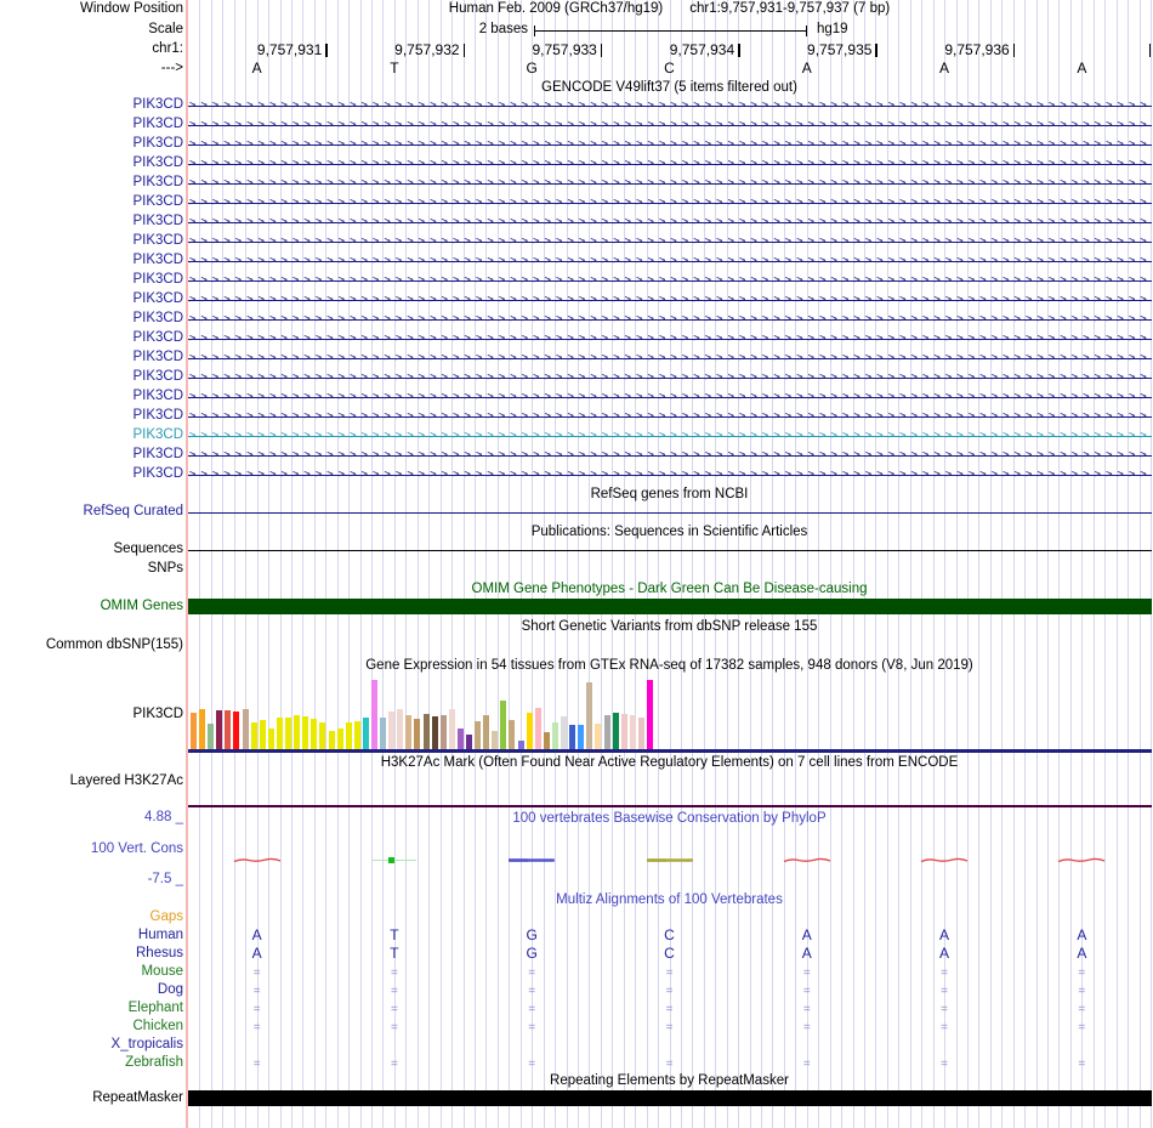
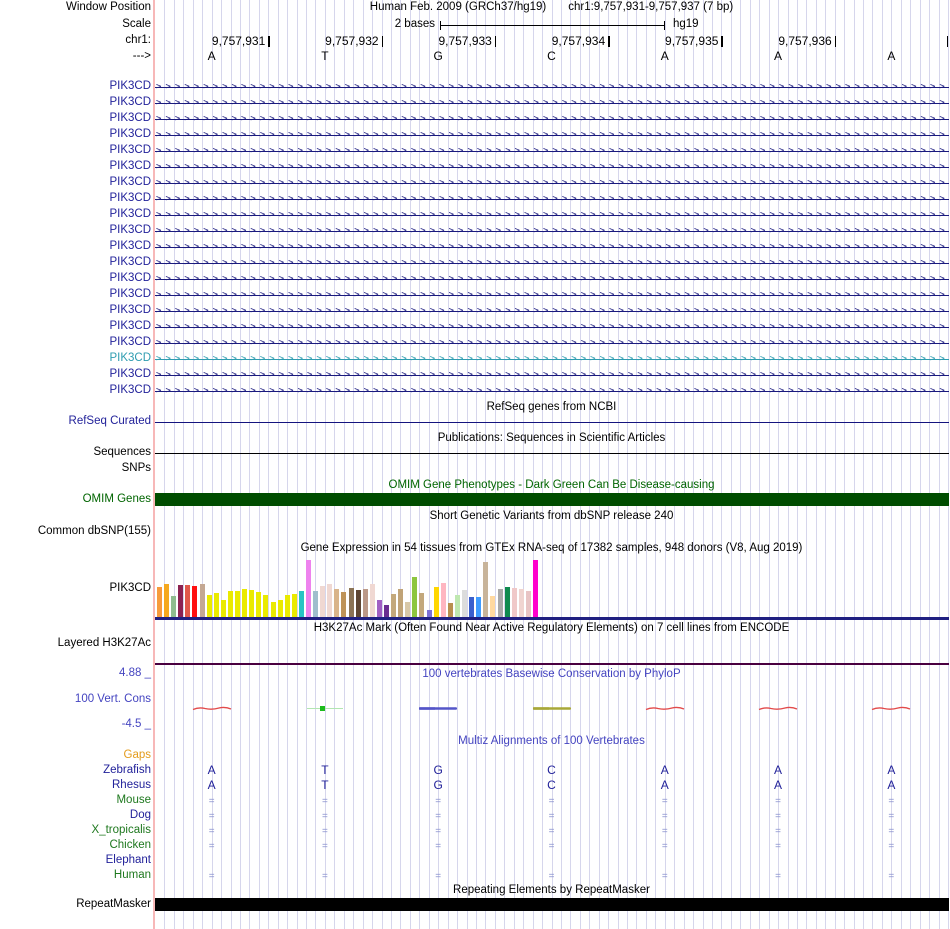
  Window Position
  Human Feb. 2009 (GRCh37/hg19) chr1:9,757,931-9,757,937 (7 bp)
  Scale
  2 bases
  hg19
  chr1:
  9,757,931
  9,757,932
  9,757,933
  9,757,934
  9,757,935
  9,757,936
  --->
  A
  T
  G
  C
  A
  A
  A
- GENCODE V49lift37 (5 items filtered out)
  PIK3CD
  >>>>>>>>>>>>>>>>>>>>>>>>>>>>>>>>>>>>>>>>>>>>>>>>>>>>>>>>>>>>>>>>>>>>>>>>>>>>>>>>>>>>
  PIK3CD
  >>>>>>>>>>>>>>>>>>>>>>>>>>>>>>>>>>>>>>>>>>>>>>>>>>>>>>>>>>>>>>>>>>>>>>>>>>>>>>>>>>>>
  PIK3CD
  >>>>>>>>>>>>>>>>>>>>>>>>>>>>>>>>>>>>>>>>>>>>>>>>>>>>>>>>>>>>>>>>>>>>>>>>>>>>>>>>>>>>
  PIK3CD
  >>>>>>>>>>>>>>>>>>>>>>>>>>>>>>>>>>>>>>>>>>>>>>>>>>>>>>>>>>>>>>>>>>>>>>>>>>>>>>>>>>>>
  PIK3CD
  >>>>>>>>>>>>>>>>>>>>>>>>>>>>>>>>>>>>>>>>>>>>>>>>>>>>>>>>>>>>>>>>>>>>>>>>>>>>>>>>>>>>
  PIK3CD
  >>>>>>>>>>>>>>>>>>>>>>>>>>>>>>>>>>>>>>>>>>>>>>>>>>>>>>>>>>>>>>>>>>>>>>>>>>>>>>>>>>>>
  PIK3CD
  >>>>>>>>>>>>>>>>>>>>>>>>>>>>>>>>>>>>>>>>>>>>>>>>>>>>>>>>>>>>>>>>>>>>>>>>>>>>>>>>>>>>
  PIK3CD
  >>>>>>>>>>>>>>>>>>>>>>>>>>>>>>>>>>>>>>>>>>>>>>>>>>>>>>>>>>>>>>>>>>>>>>>>>>>>>>>>>>>>
  PIK3CD
  >>>>>>>>>>>>>>>>>>>>>>>>>>>>>>>>>>>>>>>>>>>>>>>>>>>>>>>>>>>>>>>>>>>>>>>>>>>>>>>>>>>>
  PIK3CD
  >>>>>>>>>>>>>>>>>>>>>>>>>>>>>>>>>>>>>>>>>>>>>>>>>>>>>>>>>>>>>>>>>>>>>>>>>>>>>>>>>>>>
  PIK3CD
  >>>>>>>>>>>>>>>>>>>>>>>>>>>>>>>>>>>>>>>>>>>>>>>>>>>>>>>>>>>>>>>>>>>>>>>>>>>>>>>>>>>>
  PIK3CD
  >>>>>>>>>>>>>>>>>>>>>>>>>>>>>>>>>>>>>>>>>>>>>>>>>>>>>>>>>>>>>>>>>>>>>>>>>>>>>>>>>>>>
  PIK3CD
  >>>>>>>>>>>>>>>>>>>>>>>>>>>>>>>>>>>>>>>>>>>>>>>>>>>>>>>>>>>>>>>>>>>>>>>>>>>>>>>>>>>>
  PIK3CD
  >>>>>>>>>>>>>>>>>>>>>>>>>>>>>>>>>>>>>>>>>>>>>>>>>>>>>>>>>>>>>>>>>>>>>>>>>>>>>>>>>>>>
  PIK3CD
  >>>>>>>>>>>>>>>>>>>>>>>>>>>>>>>>>>>>>>>>>>>>>>>>>>>>>>>>>>>>>>>>>>>>>>>>>>>>>>>>>>>>
  PIK3CD
  >>>>>>>>>>>>>>>>>>>>>>>>>>>>>>>>>>>>>>>>>>>>>>>>>>>>>>>>>>>>>>>>>>>>>>>>>>>>>>>>>>>>
  PIK3CD
  >>>>>>>>>>>>>>>>>>>>>>>>>>>>>>>>>>>>>>>>>>>>>>>>>>>>>>>>>>>>>>>>>>>>>>>>>>>>>>>>>>>>
  PIK3CD
  >>>>>>>>>>>>>>>>>>>>>>>>>>>>>>>>>>>>>>>>>>>>>>>>>>>>>>>>>>>>>>>>>>>>>>>>>>>>>>>>>>>>
  PIK3CD
  >>>>>>>>>>>>>>>>>>>>>>>>>>>>>>>>>>>>>>>>>>>>>>>>>>>>>>>>>>>>>>>>>>>>>>>>>>>>>>>>>>>>
  PIK3CD
  >>>>>>>>>>>>>>>>>>>>>>>>>>>>>>>>>>>>>>>>>>>>>>>>>>>>>>>>>>>>>>>>>>>>>>>>>>>>>>>>>>>>
  RefSeq genes from NCBI
  RefSeq Curated
  Publications: Sequences in Scientific Articles
  Sequences
  SNPs
  OMIM Gene Phenotypes - Dark Green Can Be Disease-causing
  OMIM Genes
- Short Genetic Variants from dbSNP release 155
+ Short Genetic Variants from dbSNP release 240
  Common dbSNP(155)
- Gene Expression in 54 tissues from GTEx RNA-seq of 17382 samples, 948 donors (V8, Jun 2019)
+ Gene Expression in 54 tissues from GTEx RNA-seq of 17382 samples, 948 donors (V8, Aug 2019)
  PIK3CD
  H3K27Ac Mark (Often Found Near Active Regulatory Elements) on 7 cell lines from ENCODE
  Layered H3K27Ac
  4.88 _
  100 vertebrates Basewise Conservation by PhyloP
  100 Vert. Cons
- -7.5 _
+ -4.5 _
  Multiz Alignments of 100 Vertebrates
  Gaps
- Human
+ Zebrafish
  A
  T
  G
  C
  A
  A
  A
  Rhesus
  A
  T
  G
  C
  A
  A
  A
  Mouse
  =
  =
  =
  =
  =
  =
  =
  Dog
  =
  =
  =
  =
  =
  =
  =
- Elephant
+ X_tropicalis
  =
  =
  =
  =
  =
  =
  =
  Chicken
  =
  =
  =
  =
  =
  =
  =
- X_tropicalis
+ Elephant
- Zebrafish
+ Human
  =
  =
  =
  =
  =
  =
  =
  Repeating Elements by RepeatMasker
  RepeatMasker
